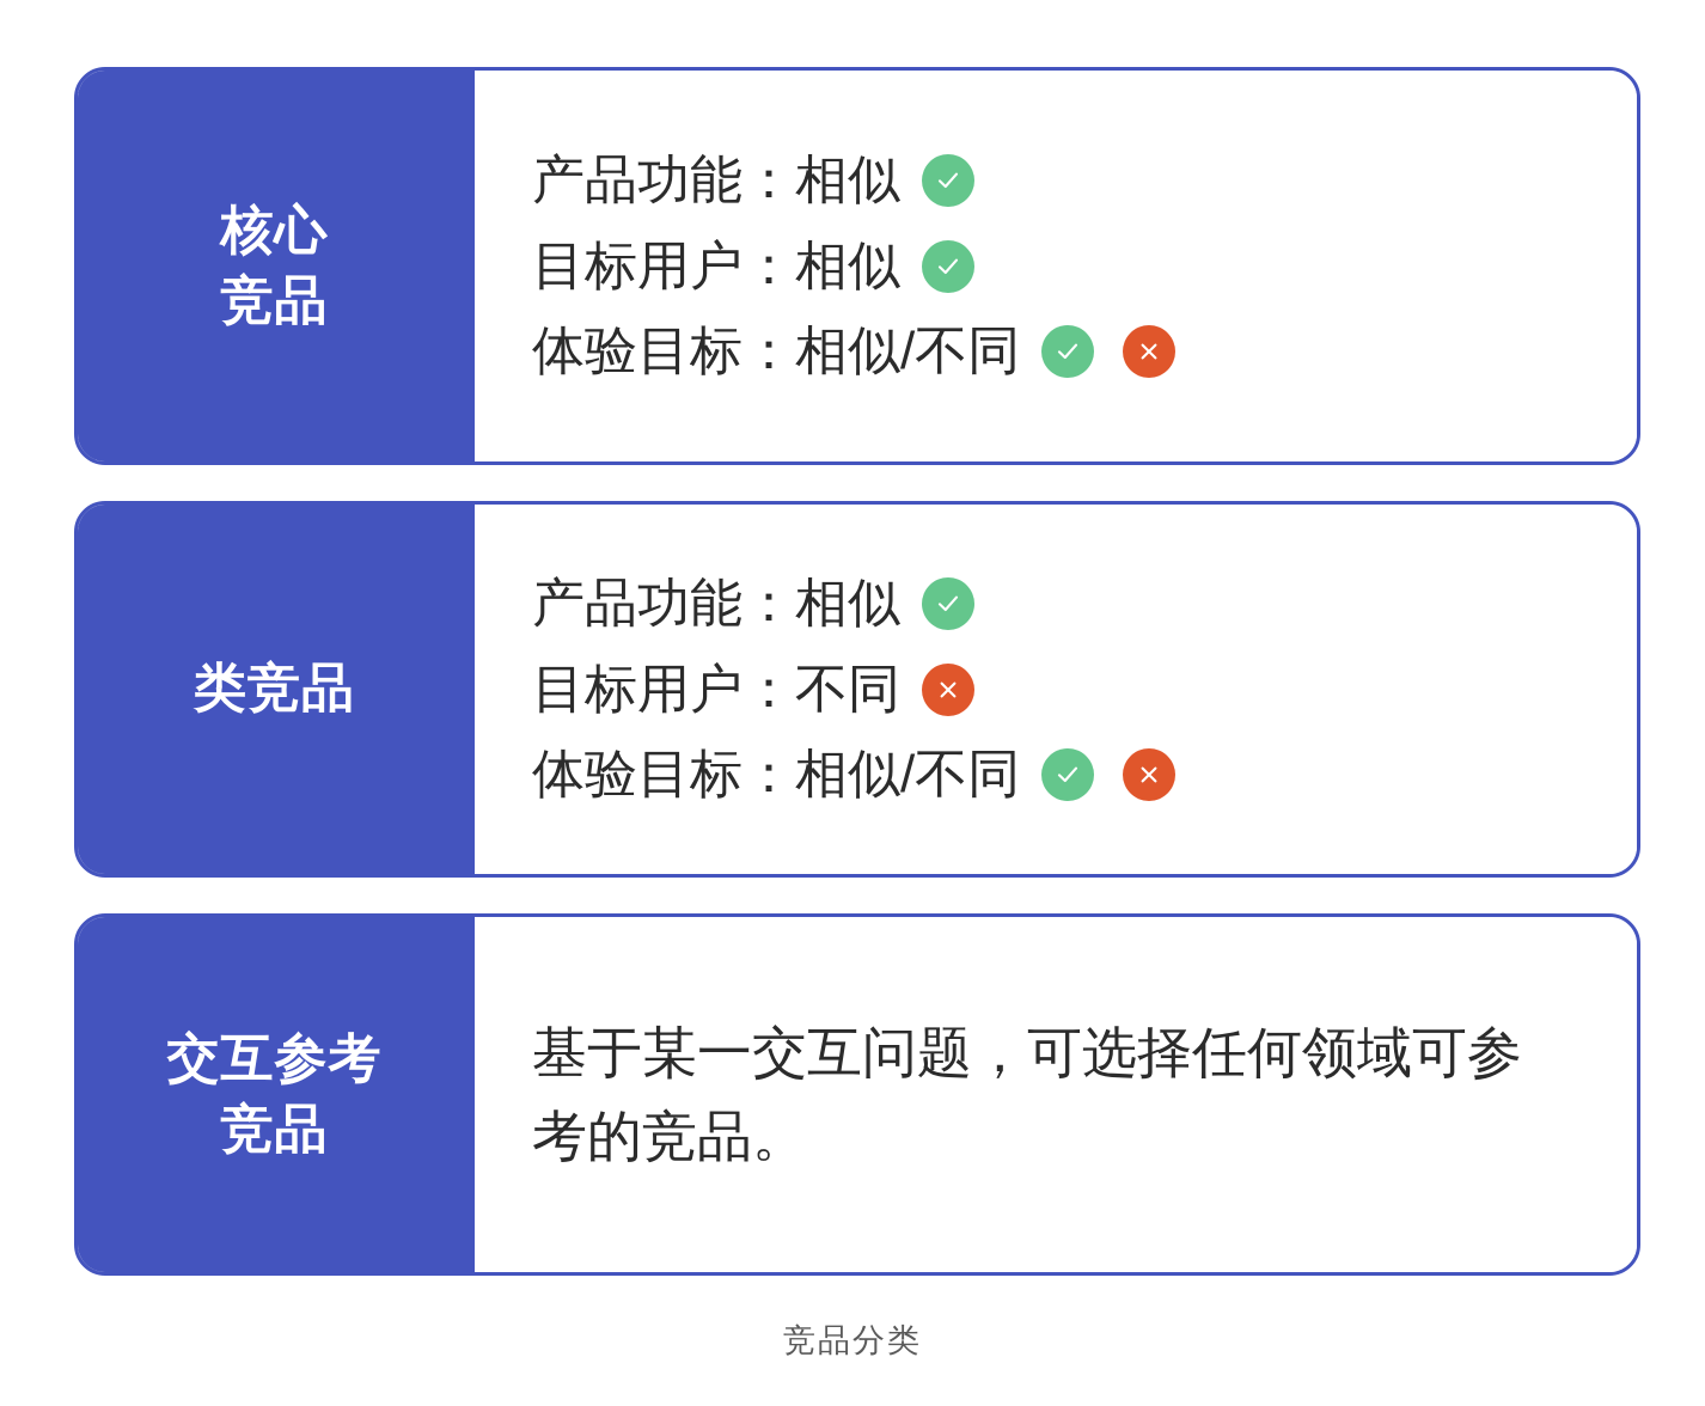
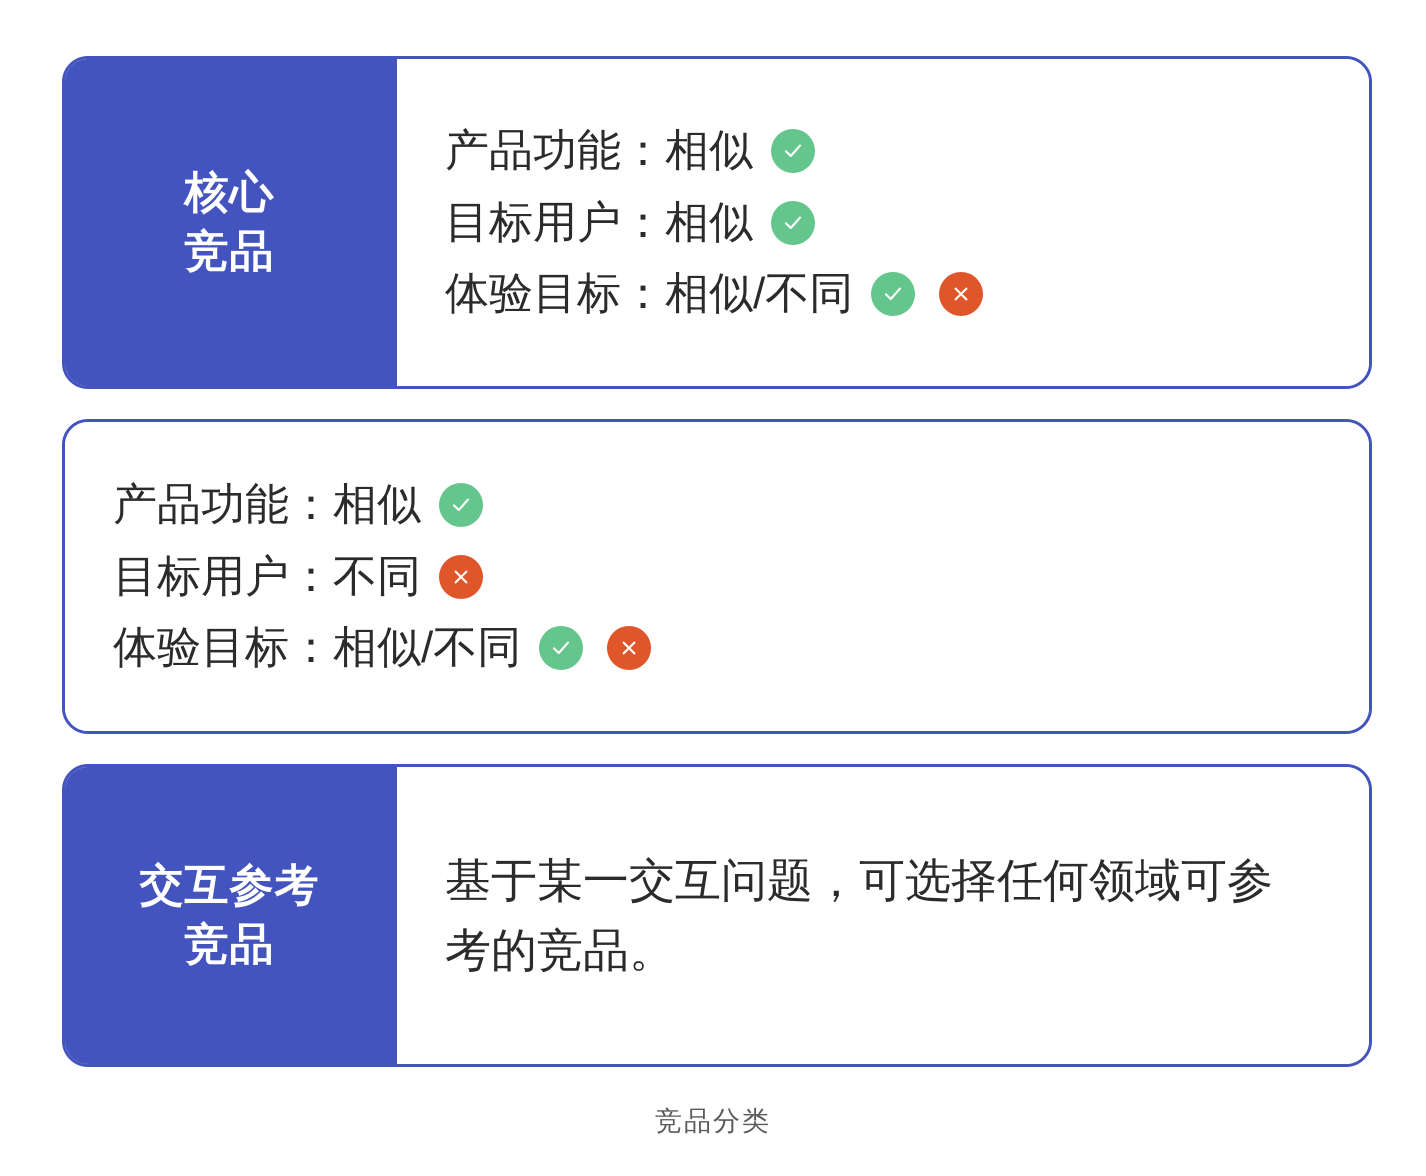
  核心
  竞品
  产品功能：
  相似
  目标用户：
  相似
  体验目标：
  相似/不同
- 类竞品
  产品功能：
  相似
  目标用户：
  不同
  体验目标：
  相似/不同
  交互参考
  竞品
  基于某一交互问题，可选择任何领域可参考的竞品。
  竞品分类
